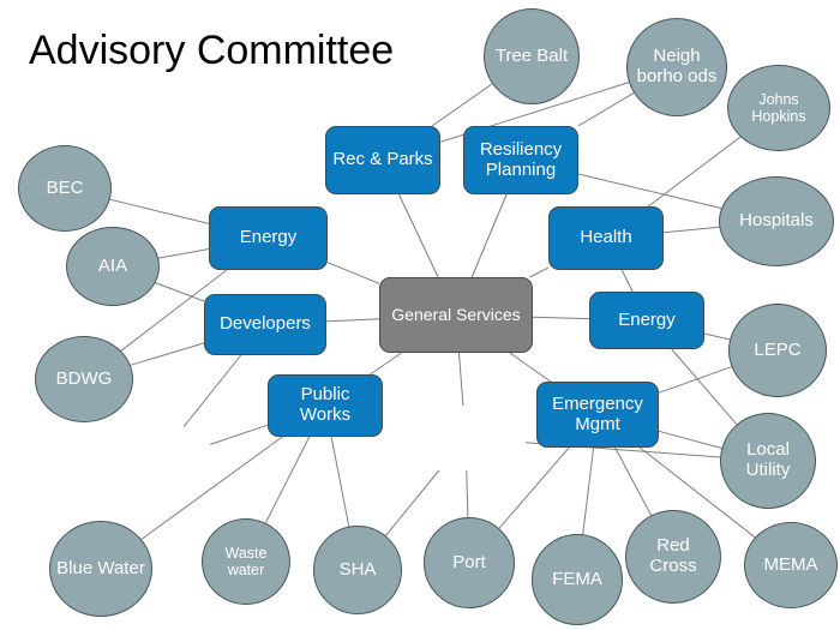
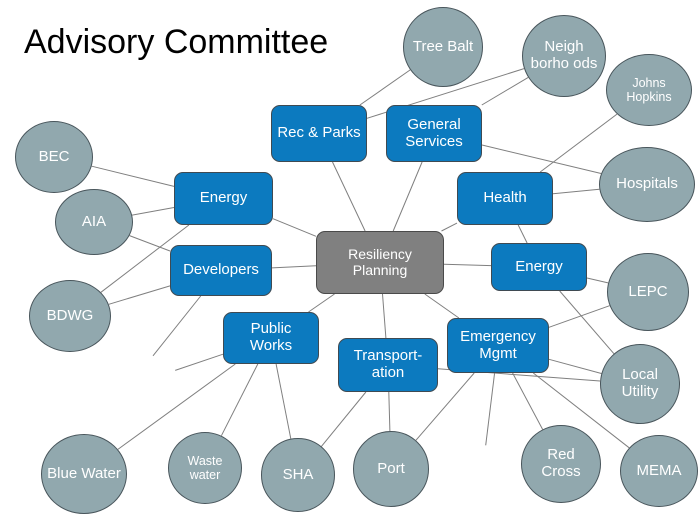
  Advisory Committee
- General Services
+ Resiliency Planning
  Rec & Parks
- Resiliency Planning
+ General Services
  Health
  Energy
  Developers
  Energy
  Public Works
+ Transport-ation
  Emergency Mgmt
  Tree Balt
  Neigh borho ods
  Johns Hopkins
  Hospitals
  BEC
  AIA
  BDWG
  LEPC
  Local Utility
  Blue Water
  Waste water
  SHA
  Port
- FEMA
  Red Cross
  MEMA
